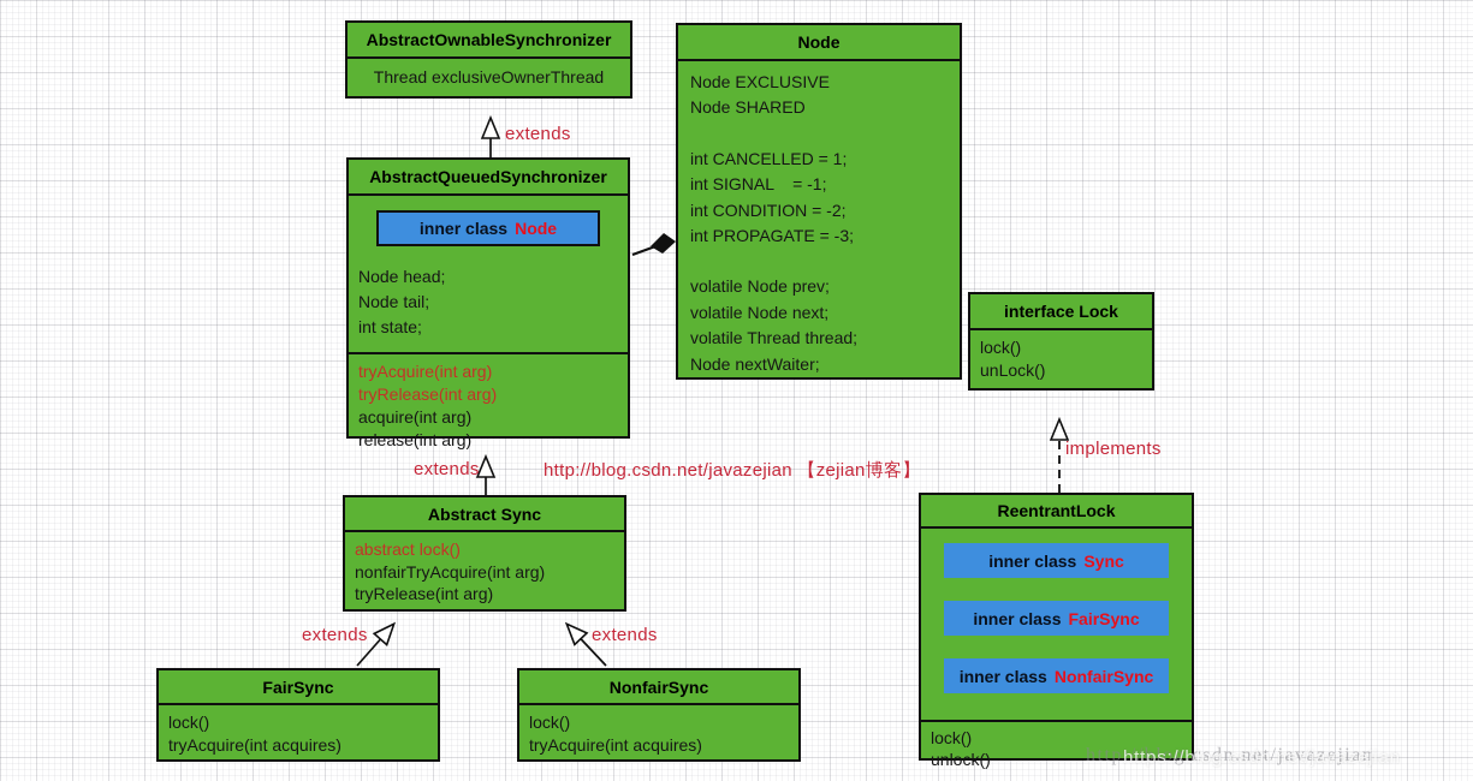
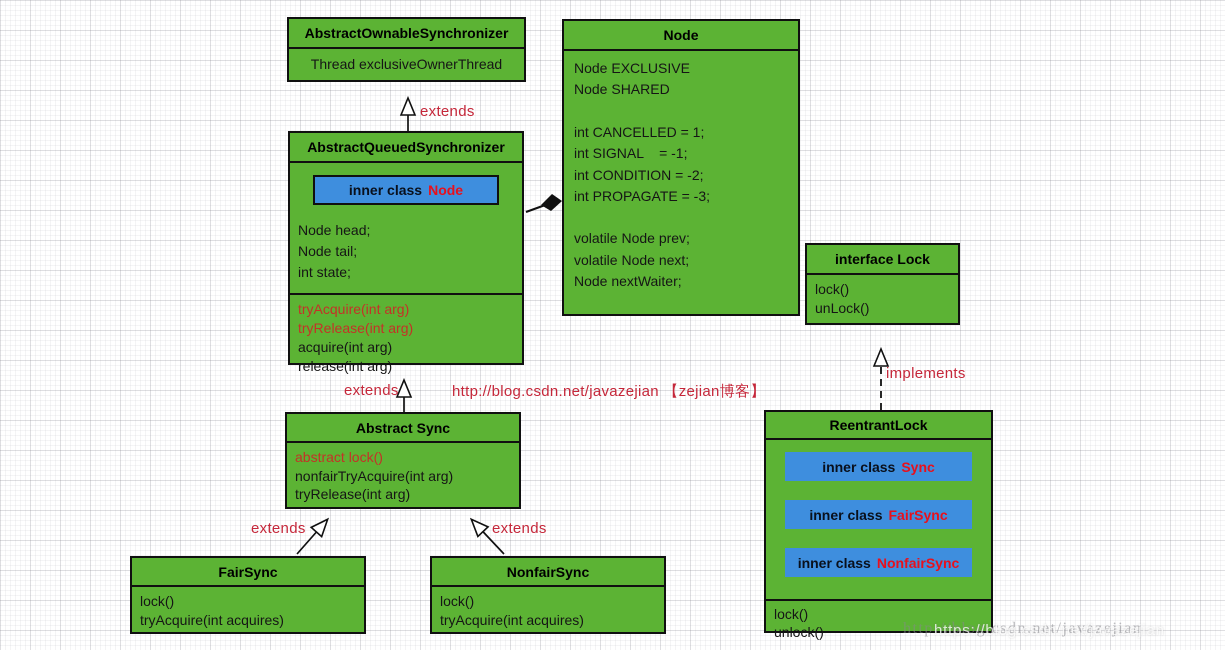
  AbstractOwnableSynchronizer
  Thread exclusiveOwnerThread
  Node
  Node EXCLUSIVE
  Node SHARED
  int CANCELLED = 1;
  int SIGNAL = -1;
  int CONDITION = -2;
  int PROPAGATE = -3;
  volatile Node prev;
  volatile Node next;
- volatile Thread thread;
  Node nextWaiter;
  AbstractQueuedSynchronizer
  inner class
  Node
  Node head;
  Node tail;
  int state;
  tryAcquire(int arg)
  tryRelease(int arg)
  acquire(int arg)
  release(int arg)
  interface Lock
  lock()
  unLock()
  ReentrantLock
  inner class
  Sync
  inner class
  FairSync
  inner class
  NonfairSync
  lock()
  unlock()
  Abstract Sync
  abstract lock()
  nonfairTryAcquire(int arg)
  tryRelease(int arg)
  FairSync
  lock()
  tryAcquire(int acquires)
  NonfairSync
  lock()
  tryAcquire(int acquires)
  extends
  extends
  implements
  extends
  extends
  http://blog.csdn.net/javazejian 【zejian博客】
  http://blog.csdn.net/javazejian
  https://blog.csdn.net/javazejian
